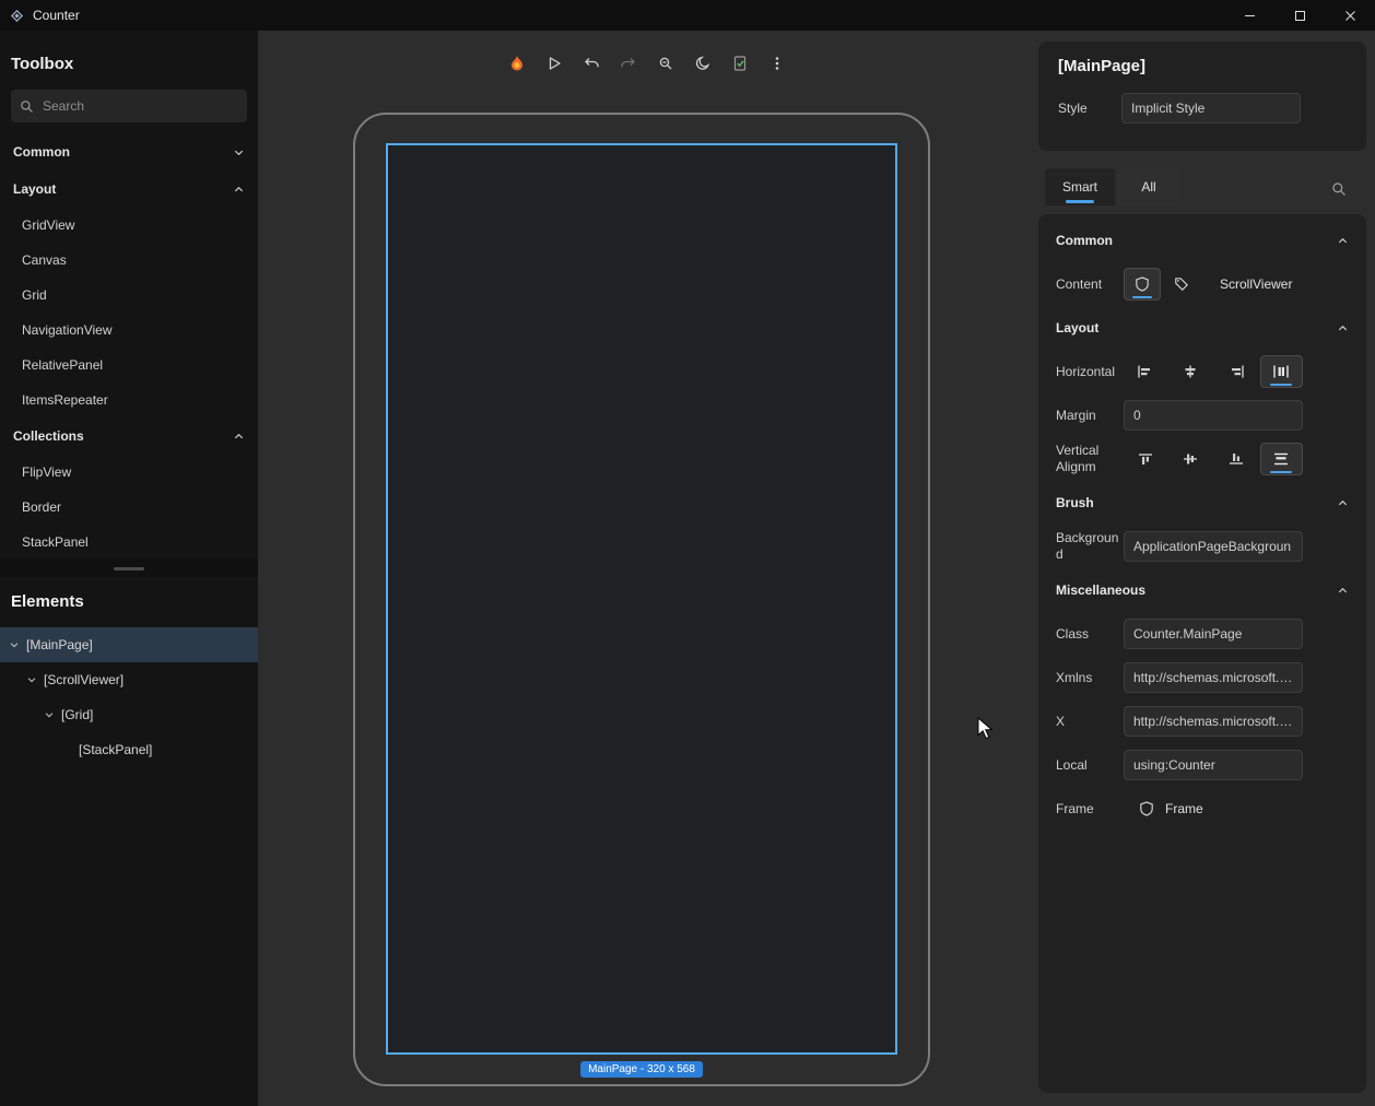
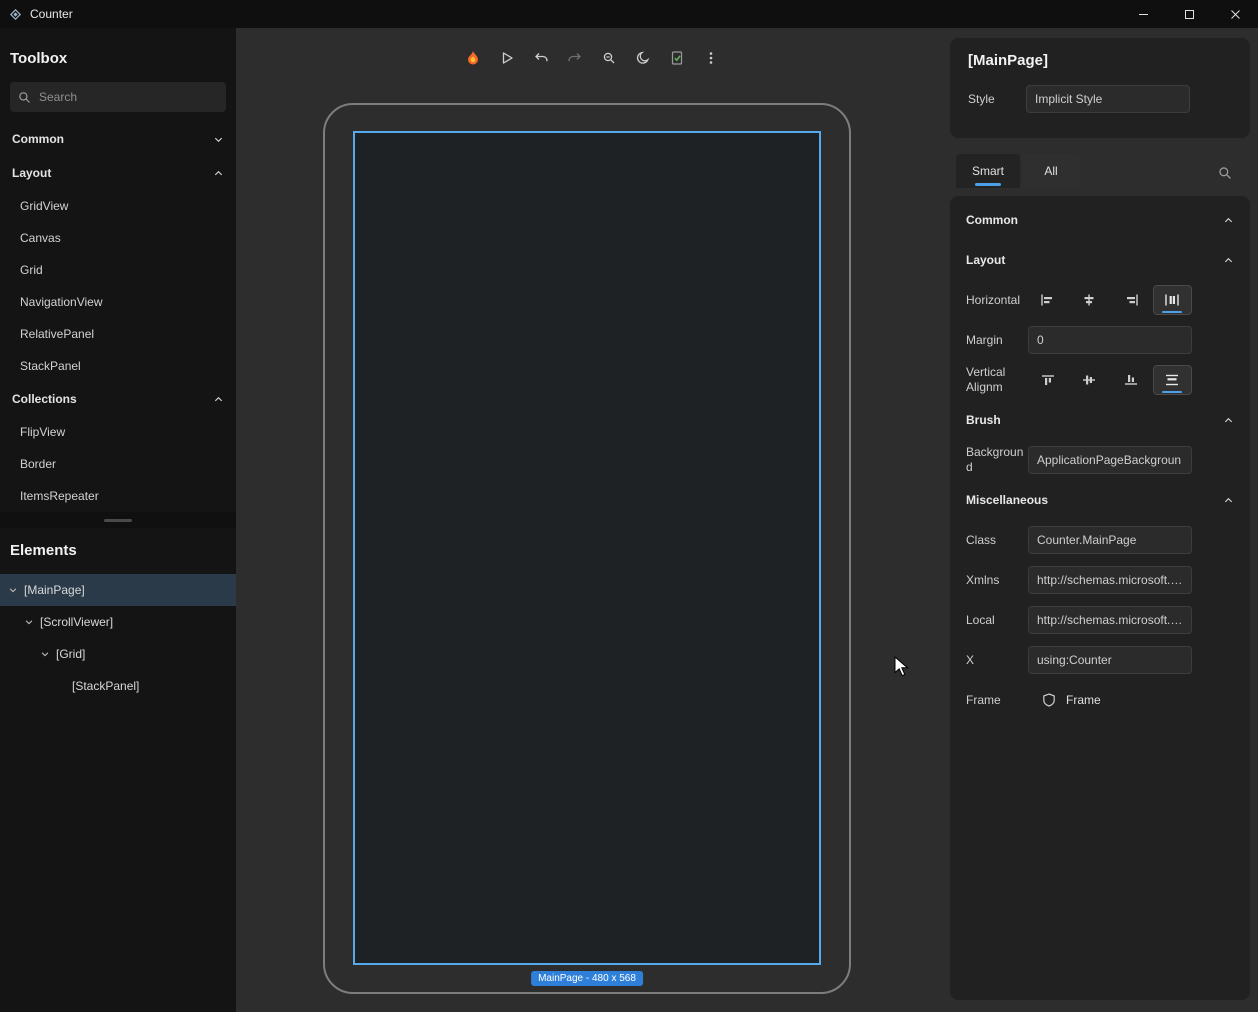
  Counter
  Toolbox
  Search
  Common
  Layout
  GridView
  Canvas
  Grid
  NavigationView
  RelativePanel
- ItemsRepeater
+ StackPanel
  Collections
  FlipView
  Border
- StackPanel
+ ItemsRepeater
  Elements
  [MainPage]
  [ScrollViewer]
  [Grid]
  [StackPanel]
- MainPage - 320 x 568
+ MainPage - 480 x 568
  [MainPage]
  Style
  Implicit Style
  Smart
  All
  Common
- Content
- ScrollViewer
  Layout
  Horizontal
  Margin
  0
  Vertical Alignm
  Brush
  Background
  ApplicationPageBackgroun
  Miscellaneous
  Class
  Counter.MainPage
  Xmlns
  http://schemas.microsoft.co
- X
+ Local
  http://schemas.microsoft.co
- Local
+ X
  using:Counter
  Frame
  Frame
